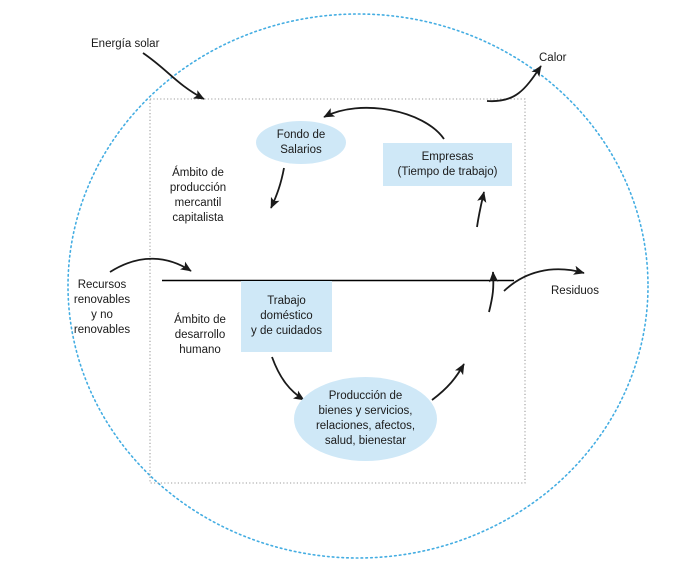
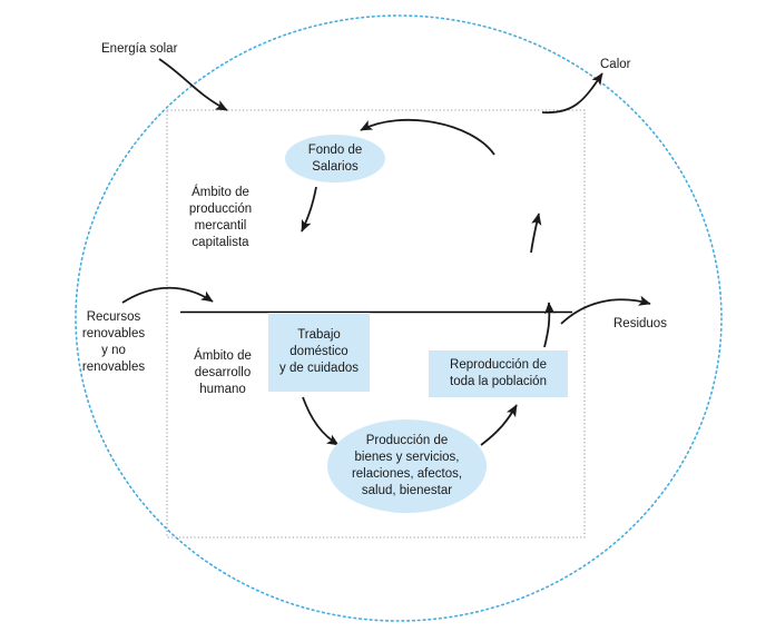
  Fondo de
  Salarios
- Empresas
- (Tiempo de trabajo)
  Trabajo
  doméstico
  y de cuidados
+ Reproducción de
+ toda la población
  Producción de
  bienes y servicios,
  relaciones, afectos,
  salud, bienestar
  Energía solar
  Calor
  Recursos
  renovables
  y no
  renovables
  Residuos
  Ámbito de
  producción
  mercantil
  capitalista
  Ámbito de
  desarrollo
  humano
